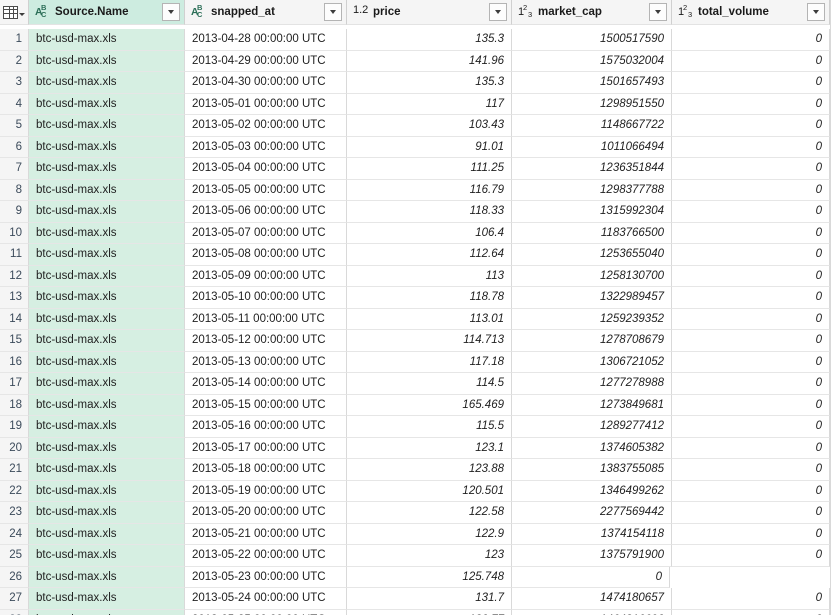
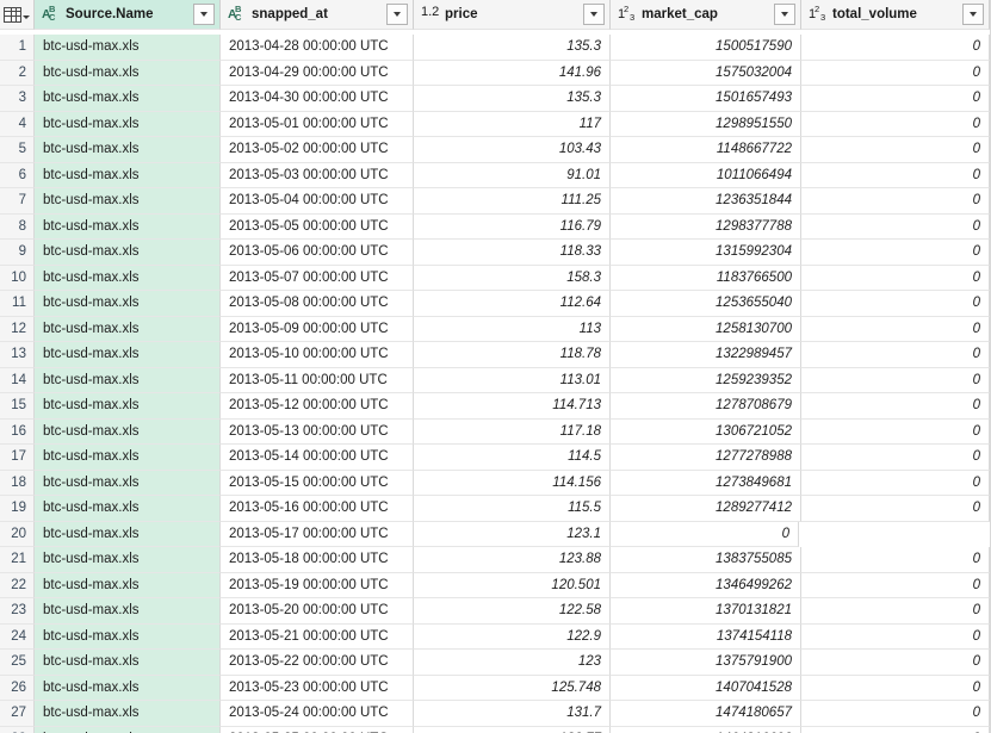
  A
  B
  C
  Source.Name
  A
  B
  C
  snapped_at
  1.2
  price
  1
  2
  3
  market_cap
  1
  2
  3
  total_volume
  1
  btc-usd-max.xls
  2013-04-28 00:00:00 UTC
  135.3
  1500517590
  0
  2
  btc-usd-max.xls
  2013-04-29 00:00:00 UTC
  141.96
  1575032004
  0
  3
  btc-usd-max.xls
  2013-04-30 00:00:00 UTC
  135.3
  1501657493
  0
  4
  btc-usd-max.xls
  2013-05-01 00:00:00 UTC
  117
  1298951550
  0
  5
  btc-usd-max.xls
  2013-05-02 00:00:00 UTC
  103.43
  1148667722
  0
  6
  btc-usd-max.xls
  2013-05-03 00:00:00 UTC
  91.01
  1011066494
  0
  7
  btc-usd-max.xls
  2013-05-04 00:00:00 UTC
  111.25
  1236351844
  0
  8
  btc-usd-max.xls
  2013-05-05 00:00:00 UTC
  116.79
  1298377788
  0
  9
  btc-usd-max.xls
  2013-05-06 00:00:00 UTC
  118.33
  1315992304
  0
  10
  btc-usd-max.xls
  2013-05-07 00:00:00 UTC
- 106.4
+ 158.3
  1183766500
  0
  11
  btc-usd-max.xls
  2013-05-08 00:00:00 UTC
  112.64
  1253655040
  0
  12
  btc-usd-max.xls
  2013-05-09 00:00:00 UTC
  113
  1258130700
  0
  13
  btc-usd-max.xls
  2013-05-10 00:00:00 UTC
  118.78
  1322989457
  0
  14
  btc-usd-max.xls
  2013-05-11 00:00:00 UTC
  113.01
  1259239352
  0
  15
  btc-usd-max.xls
  2013-05-12 00:00:00 UTC
  114.713
  1278708679
  0
  16
  btc-usd-max.xls
  2013-05-13 00:00:00 UTC
  117.18
  1306721052
  0
  17
  btc-usd-max.xls
  2013-05-14 00:00:00 UTC
  114.5
  1277278988
  0
  18
  btc-usd-max.xls
  2013-05-15 00:00:00 UTC
- 165.469
+ 114.156
  1273849681
  0
  19
  btc-usd-max.xls
  2013-05-16 00:00:00 UTC
  115.5
  1289277412
  0
  20
  btc-usd-max.xls
  2013-05-17 00:00:00 UTC
  123.1
- 1374605382
  0
  21
  btc-usd-max.xls
  2013-05-18 00:00:00 UTC
  123.88
  1383755085
  0
  22
  btc-usd-max.xls
  2013-05-19 00:00:00 UTC
  120.501
  1346499262
  0
  23
  btc-usd-max.xls
  2013-05-20 00:00:00 UTC
  122.58
- 2277569442
+ 1370131821
  0
  24
  btc-usd-max.xls
  2013-05-21 00:00:00 UTC
  122.9
  1374154118
  0
  25
  btc-usd-max.xls
  2013-05-22 00:00:00 UTC
  123
  1375791900
  0
  26
  btc-usd-max.xls
  2013-05-23 00:00:00 UTC
  125.748
+ 1407041528
  0
  27
  btc-usd-max.xls
  2013-05-24 00:00:00 UTC
  131.7
  1474180657
  0
